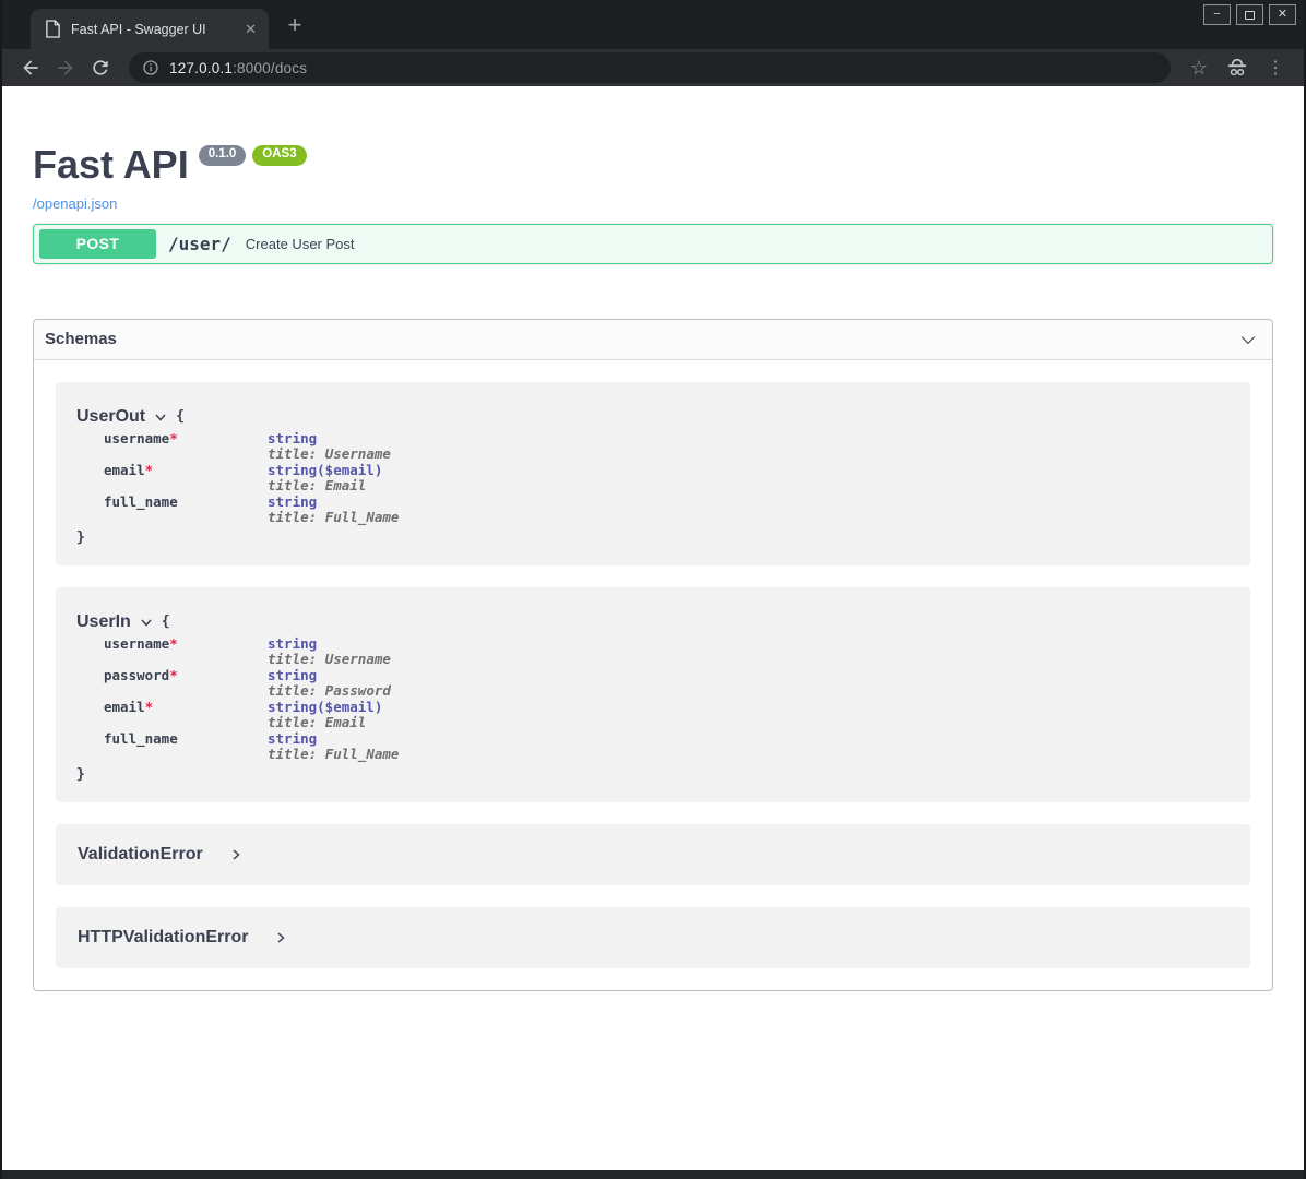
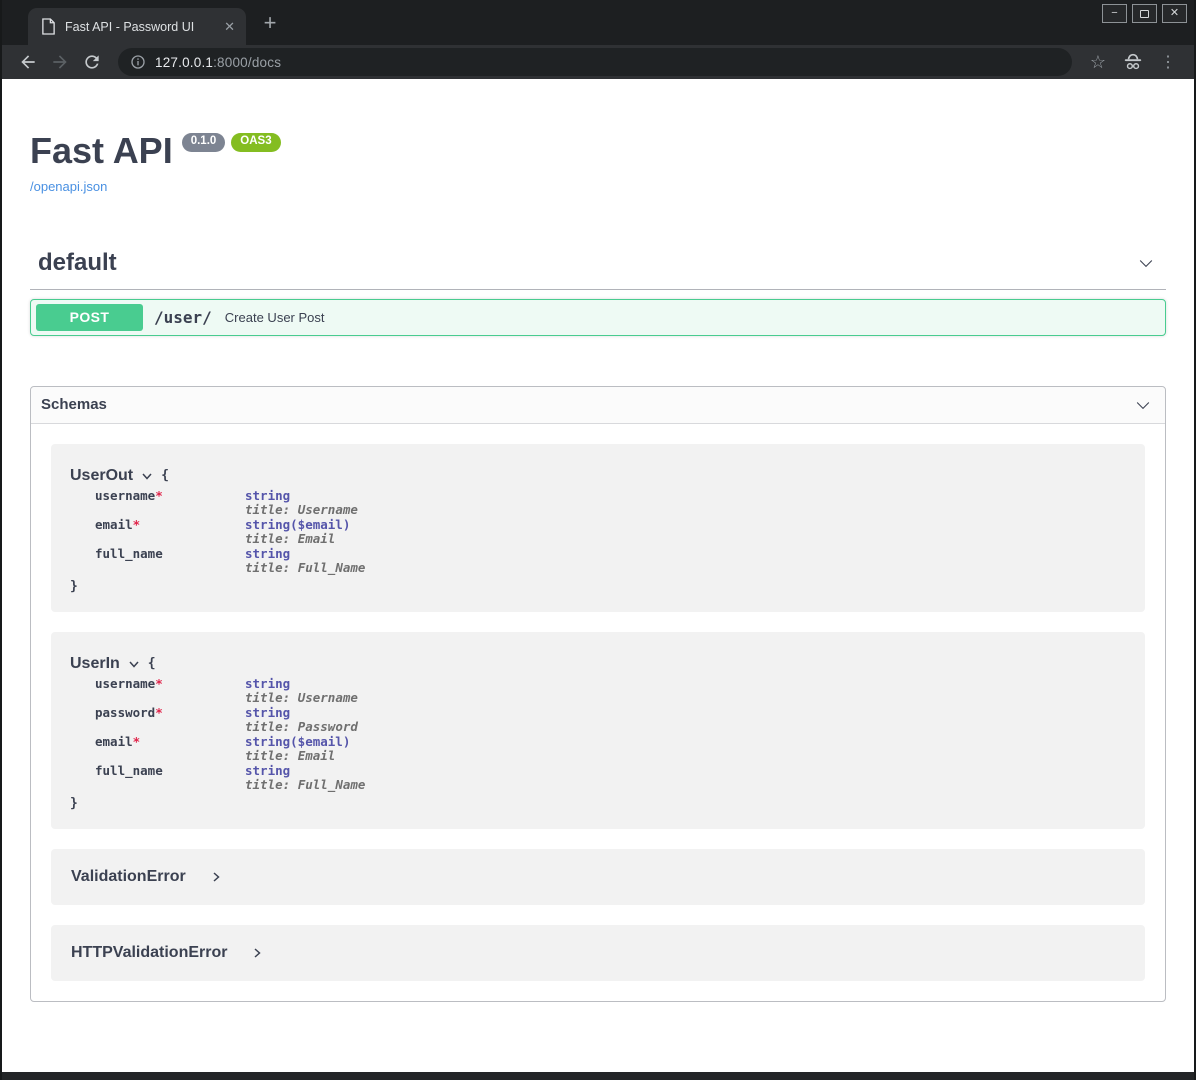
- Fast API - Swagger UI
+ Fast API - Password UI
  ✕
  +
  −
  ✕
  127.0.0.1:8000/docs
  ☆
  ⋮
  Fast API
  0.1.0
  OAS3
  /openapi.json
+ default
  POST
  /user/
  Create User Post
  Schemas
  UserOut
  {
  username*
  string
  title: Username
  email*
  string($email)
  title: Email
  full_name
  string
  title: Full_Name
  }
  UserIn
  {
  username*
  string
  title: Username
  password*
  string
  title: Password
  email*
  string($email)
  title: Email
  full_name
  string
  title: Full_Name
  }
  ValidationError
  HTTPValidationError
